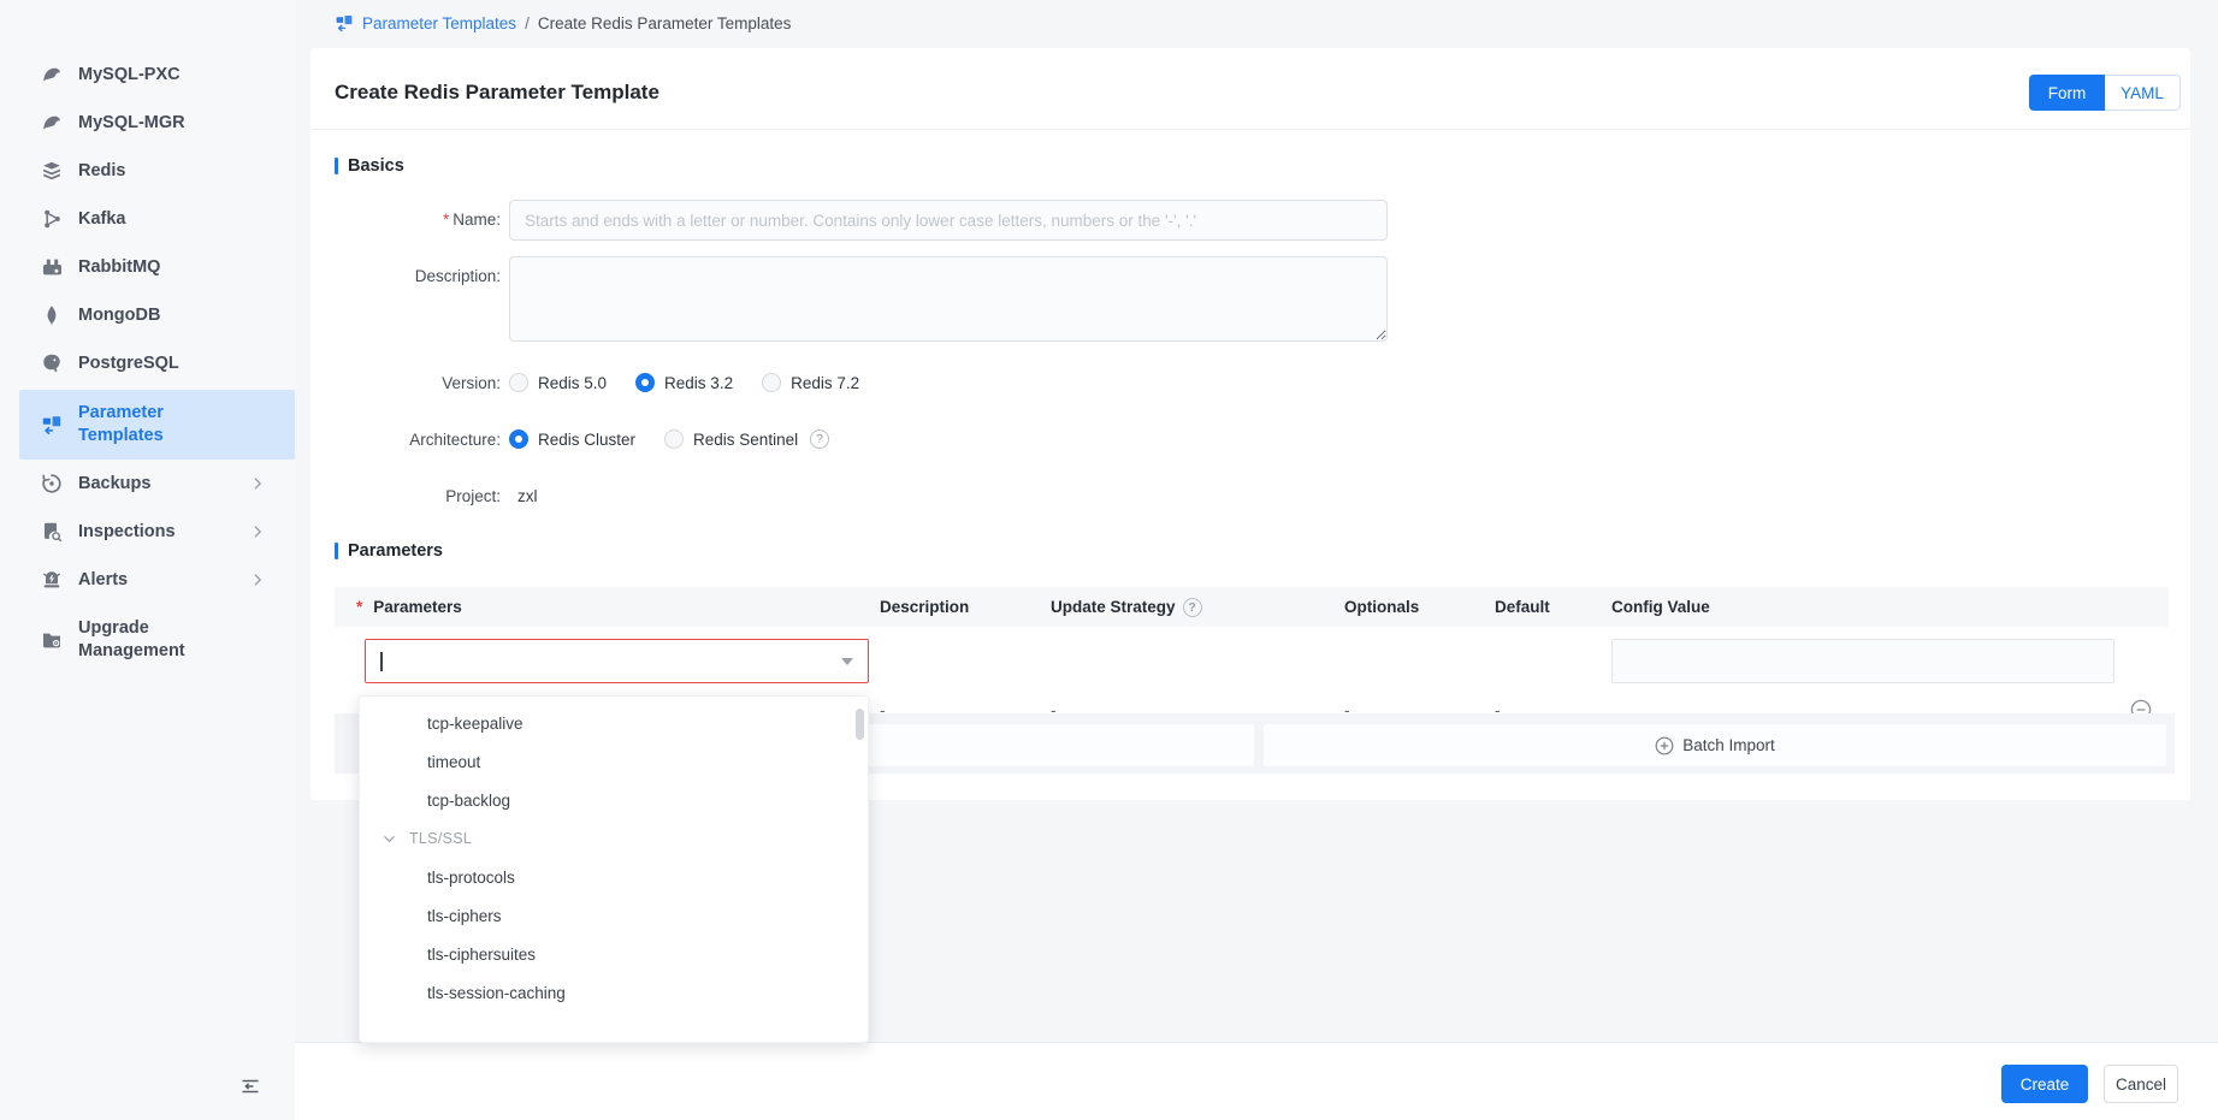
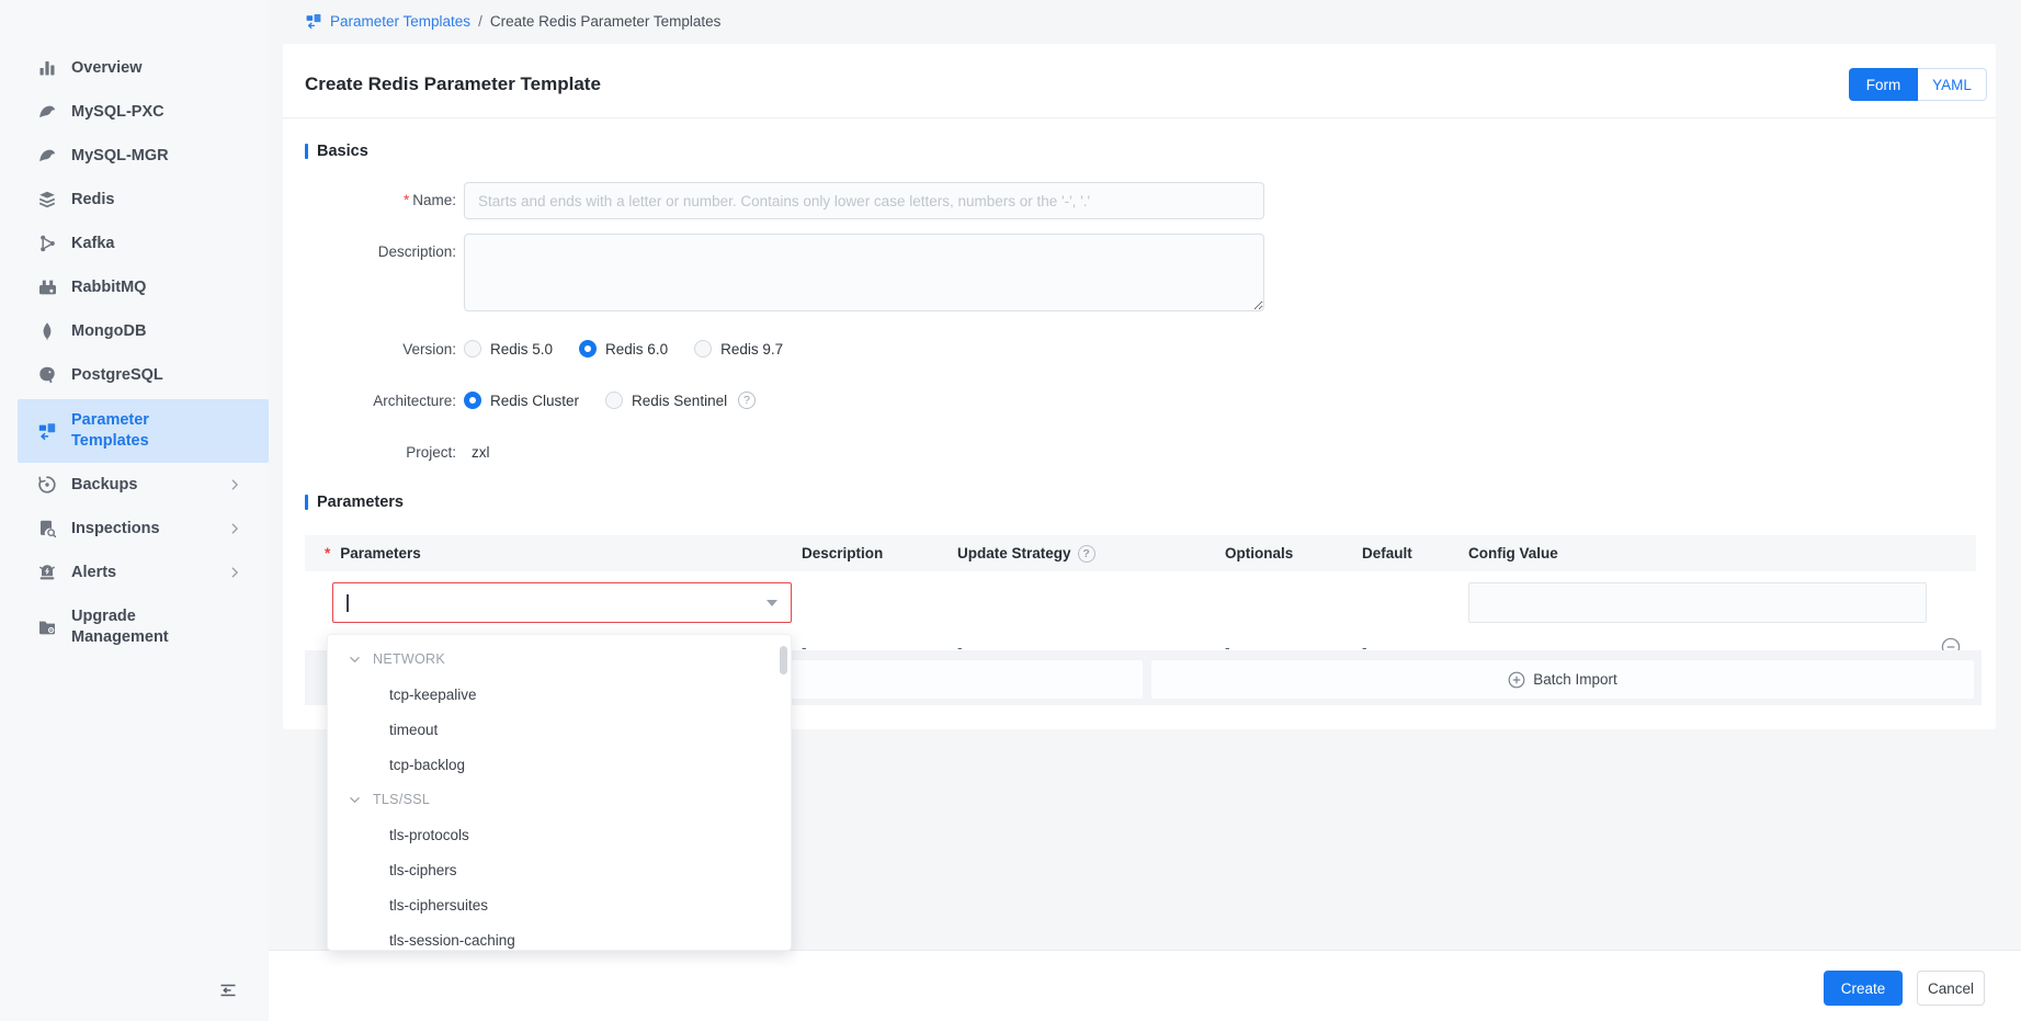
+ Overview
  MySQL-PXC
  MySQL-MGR
  Redis
  Kafka
  RabbitMQ
  MongoDB
  PostgreSQL
  Parameter Templates
  Backups
  Inspections
  Alerts
  Upgrade Management
  Parameter Templates
  /
  Create Redis Parameter Templates
  Create Redis Parameter Template
  Form
  YAML
  Basics
  * Name:
  Starts and ends with a letter or number. Contains only lower case letters, numbers or the '-', '.'
  Description:
  Version:
  Redis 5.0
- Redis 3.2
+ Redis 6.0
- Redis 7.2
+ Redis 9.7
  Architecture:
  Redis Cluster
  Redis Sentinel
  Project:
  zxl
  Parameters
  *
  Parameters
  Description
  Update Strategy
  Optionals
  Default
  Config Value
  -
  -
  -
  -
  Batch Import
+ NETWORK
  tcp-keepalive
  timeout
  tcp-backlog
  TLS/SSL
  tls-protocols
  tls-ciphers
  tls-ciphersuites
  tls-session-caching
  Create
  Cancel
